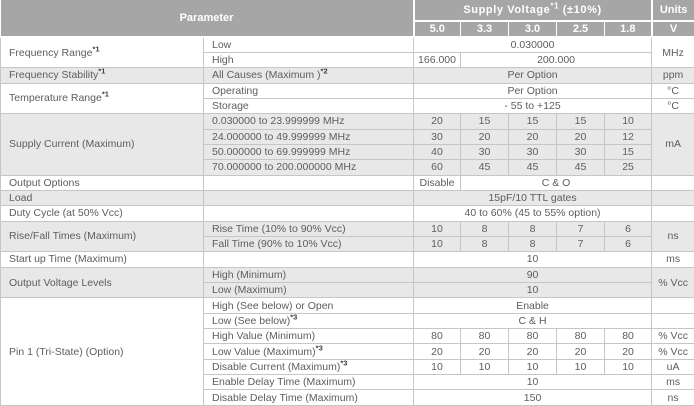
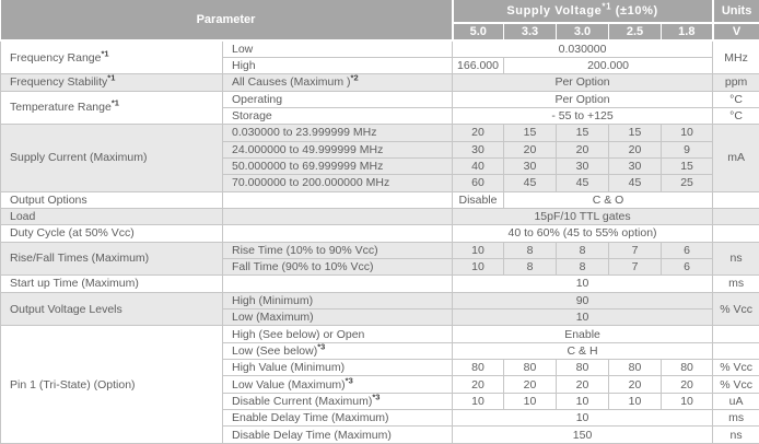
  Parameter	Supply Voltage*1 (±10%)	Units
  5.0	3.3	3.0	2.5	1.8	V
  Frequency Range*1	Low	0.030000	MHz
  High	166.000	200.000
  Frequency Stability*1	All Causes (Maximum )*2	Per Option	ppm
  Temperature Range*1	Operating	Per Option	°C
  Storage	- 55 to +125	°C
  Supply Current (Maximum)	0.030000 to 23.999999 MHz	20	15	15	15	10	mA
- 24.000000 to 49.999999 MHz	30	20	20	20	12
+ 24.000000 to 49.999999 MHz	30	20	20	20	9
  50.000000 to 69.999999 MHz	40	30	30	30	15
  70.000000 to 200.000000 MHz	60	45	45	45	25
  Output Options		Disable	C & O
  Load		15pF/10 TTL gates
  Duty Cycle (at 50% Vcc)		40 to 60% (45 to 55% option)
  Rise/Fall Times (Maximum)	Rise Time (10% to 90% Vcc)	10	8	8	7	6	ns
  Fall Time (90% to 10% Vcc)	10	8	8	7	6
  Start up Time (Maximum)		10	ms
  Output Voltage Levels	High (Minimum)	90	% Vcc
  Low (Maximum)	10
  Pin 1 (Tri-State) (Option)	High (See below) or Open	Enable
  Low (See below)*3	C & H
  High Value (Minimum)	80	80	80	80	80	% Vcc
  Low Value (Maximum)*3	20	20	20	20	20	% Vcc
  Disable Current (Maximum)*3	10	10	10	10	10	uA
  Enable Delay Time (Maximum)	10	ms
  Disable Delay Time (Maximum)	150	ns
